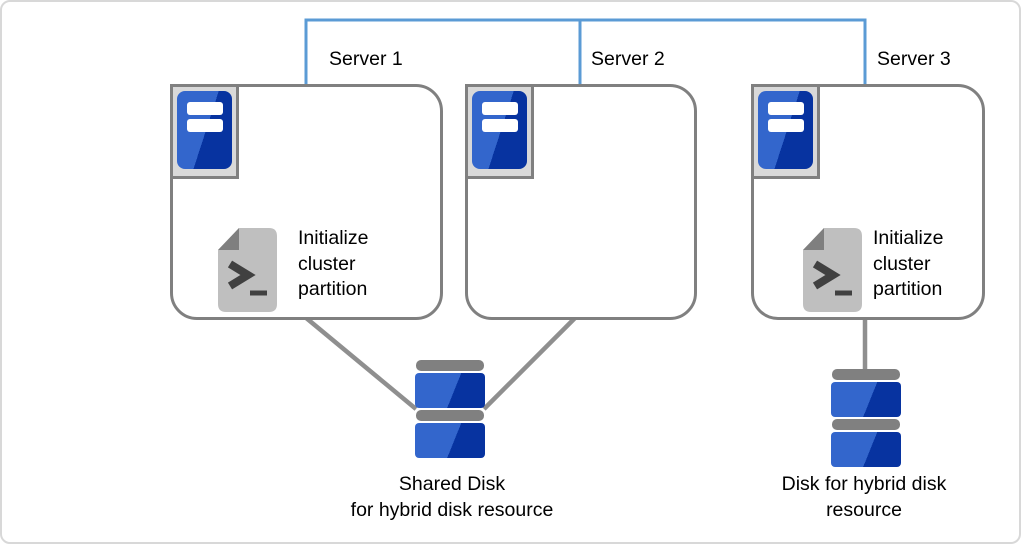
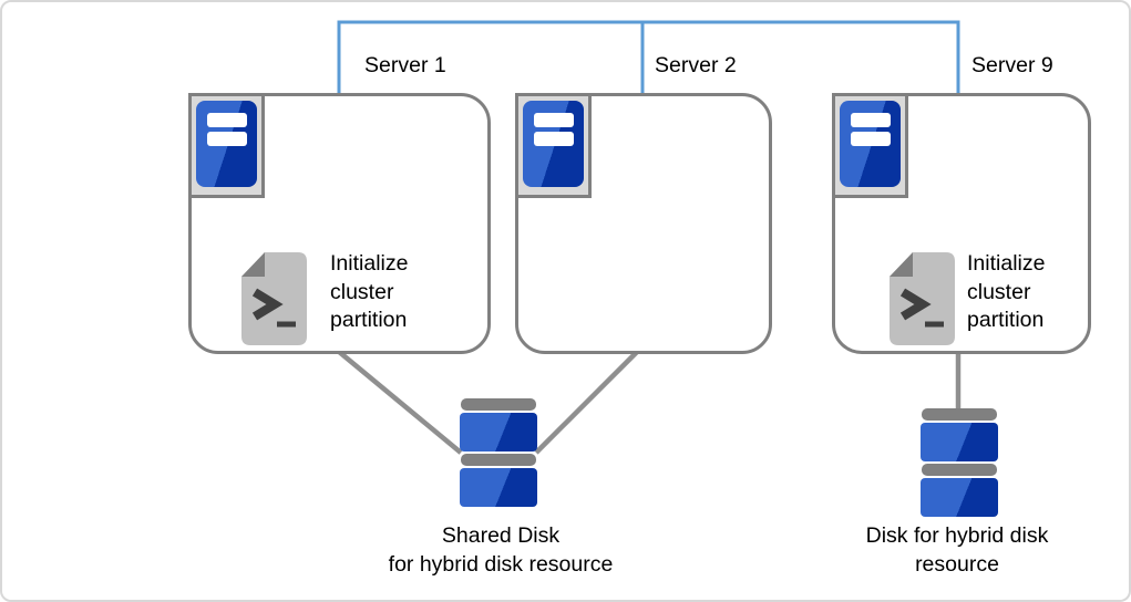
  Server 1
  Server 2
- Server 3
+ Server 9
  Initialize
  cluster
  partition
  Initialize
  cluster
  partition
  Shared Disk
  for hybrid disk resource
  Disk for hybrid disk
  resource
